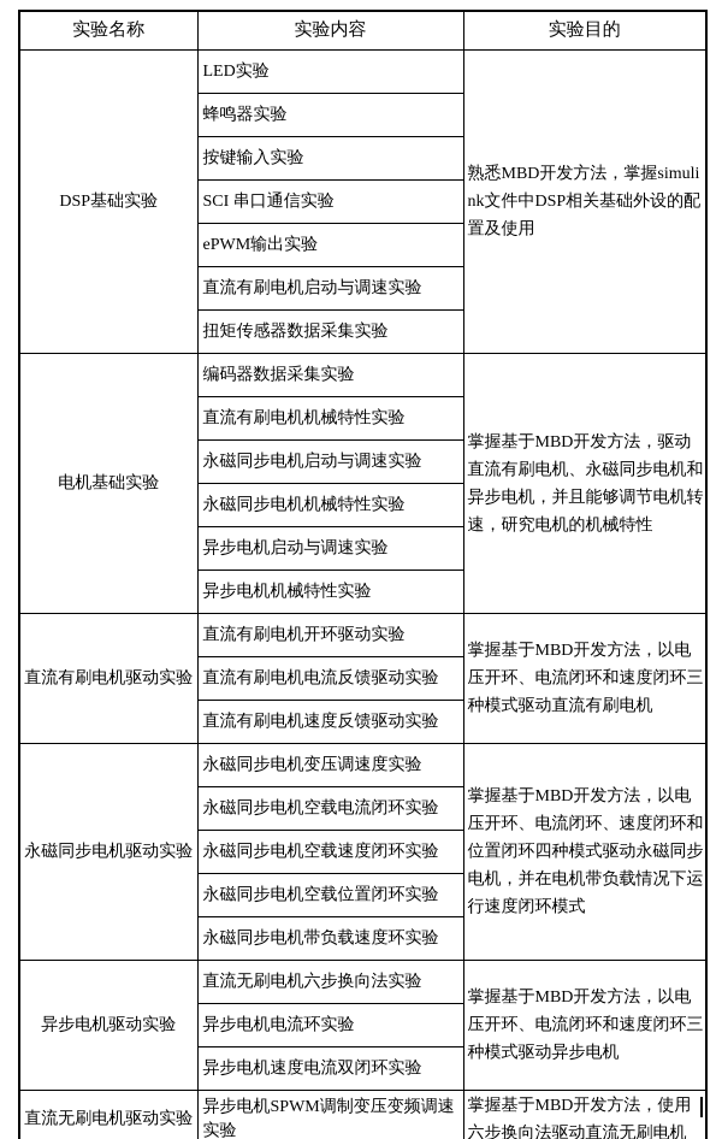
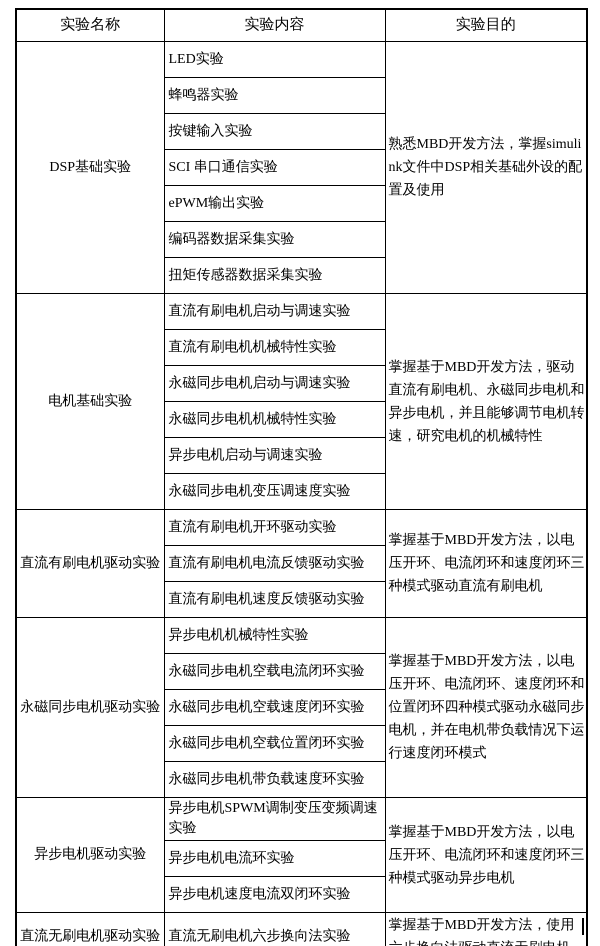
  实验名称	实验内容	实验目的
  DSP基础实验	LED实验	熟悉MBD开发方法，掌握simulink文件中DSP相关基础外设的配置及使用
  蜂鸣器实验
  按键输入实验
  SCI 串口通信实验
  ePWM输出实验
- 直流有刷电机启动与调速实验
+ 编码器数据采集实验
  扭矩传感器数据采集实验
- 电机基础实验	编码器数据采集实验	掌握基于MBD开发方法，驱动直流有刷电机、永磁同步电机和异步电机，并且能够调节电机转速，研究电机的机械特性
+ 电机基础实验	直流有刷电机启动与调速实验	掌握基于MBD开发方法，驱动直流有刷电机、永磁同步电机和异步电机，并且能够调节电机转速，研究电机的机械特性
  直流有刷电机机械特性实验
  永磁同步电机启动与调速实验
  永磁同步电机机械特性实验
  异步电机启动与调速实验
- 异步电机机械特性实验
+ 永磁同步电机变压调速度实验
  直流有刷电机驱动实验	直流有刷电机开环驱动实验	掌握基于MBD开发方法，以电压开环、电流闭环和速度闭环三种模式驱动直流有刷电机
  直流有刷电机电流反馈驱动实验
  直流有刷电机速度反馈驱动实验
- 永磁同步电机驱动实验	永磁同步电机变压调速度实验	掌握基于MBD开发方法，以电压开环、电流闭环、速度闭环和位置闭环四种模式驱动永磁同步电机，并在电机带负载情况下运行速度闭环模式
+ 永磁同步电机驱动实验	异步电机机械特性实验	掌握基于MBD开发方法，以电压开环、电流闭环、速度闭环和位置闭环四种模式驱动永磁同步电机，并在电机带负载情况下运行速度闭环模式
  永磁同步电机空载电流闭环实验
  永磁同步电机空载速度闭环实验
  永磁同步电机空载位置闭环实验
  永磁同步电机带负载速度环实验
- 异步电机驱动实验	直流无刷电机六步换向法实验	掌握基于MBD开发方法，以电压开环、电流闭环和速度闭环三种模式驱动异步电机
+ 异步电机驱动实验	异步电机SPWM调制变压变频调速实验	掌握基于MBD开发方法，以电压开环、电流闭环和速度闭环三种模式驱动异步电机
  异步电机电流环实验
  异步电机速度电流双闭环实验
- 直流无刷电机驱动实验	异步电机SPWM调制变压变频调速实验	掌握基于MBD开发方法，使用六步换向法驱动直流无刷电机
+ 直流无刷电机驱动实验	直流无刷电机六步换向法实验	掌握基于MBD开发方法，使用
